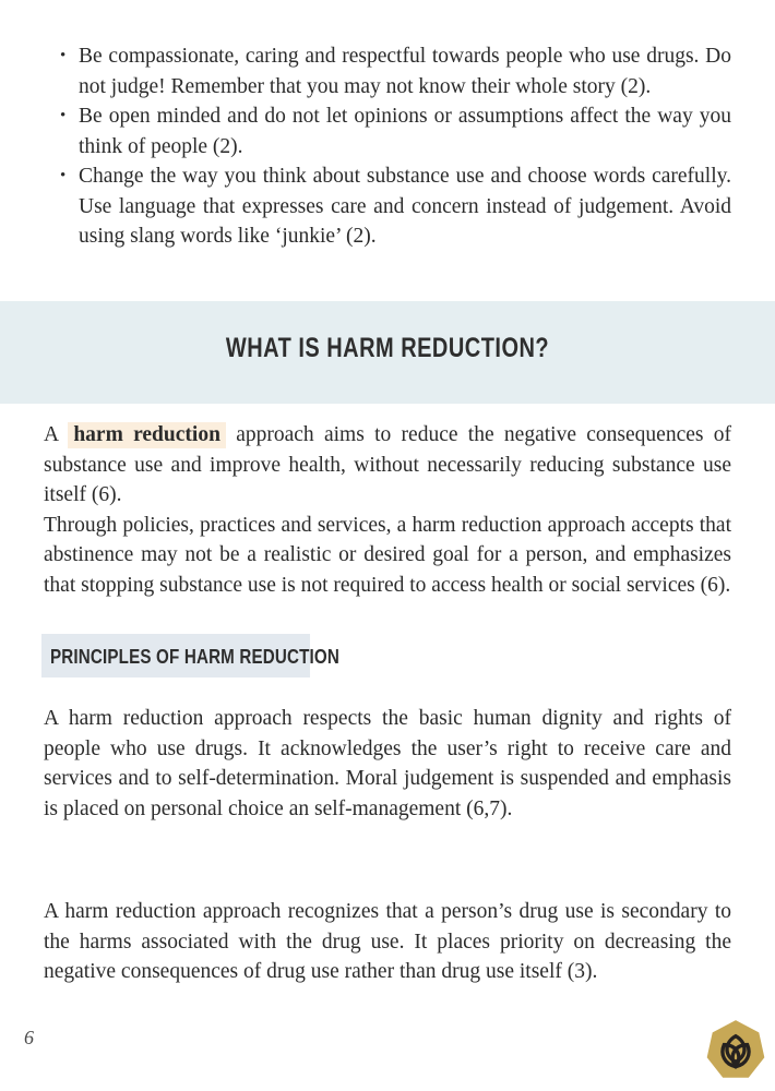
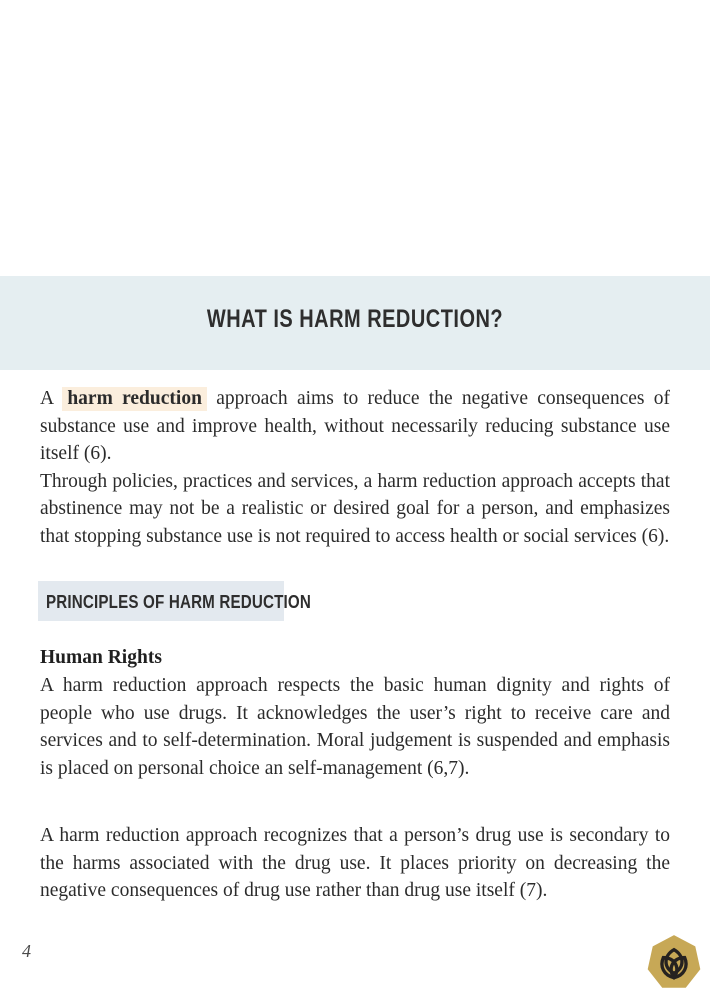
- Be compassionate, caring and respectful towards people who use drugs. Do not judge! Remember that you may not know their whole story (2).
- Be open minded and do not let opinions or assumptions affect the way you think of people (2).
- Change the way you think about substance use and choose words carefully. Use language that expresses care and concern instead of judgement. Avoid using slang words like ‘junkie’ (2).
  WHAT IS HARM REDUCTION?
  A harm reduction approach aims to reduce the negative consequences of substance use and improve health, without necessarily reducing substance use itself (6).
  Through policies, practices and services, a harm reduction approach accepts that abstinence may not be a realistic or desired goal for a person, and emphasizes that stopping substance use is not required to access health or social services (6).
  PRINCIPLES OF HARM REDUCTION
+ Human Rights
  A harm reduction approach respects the basic human dignity and rights of people who use drugs. It acknowledges the user’s right to receive care and services and to self-determination. Moral judgement is suspended and emphasis is placed on personal choice an self-management (6,7).
- A harm reduction approach recognizes that a person’s drug use is secondary to the harms associated with the drug use. It places priority on decreasing the negative consequences of drug use rather than drug use itself (3).
+ A harm reduction approach recognizes that a person’s drug use is secondary to the harms associated with the drug use. It places priority on decreasing the negative consequences of drug use rather than drug use itself (7).
- 6
+ 4
